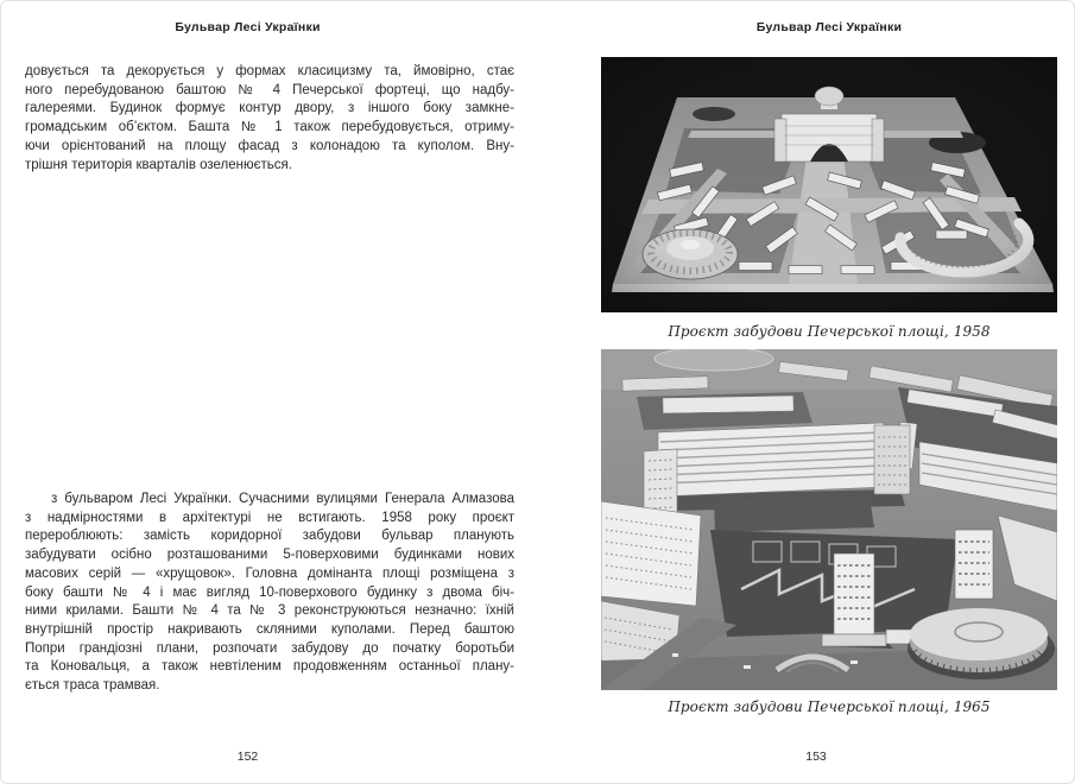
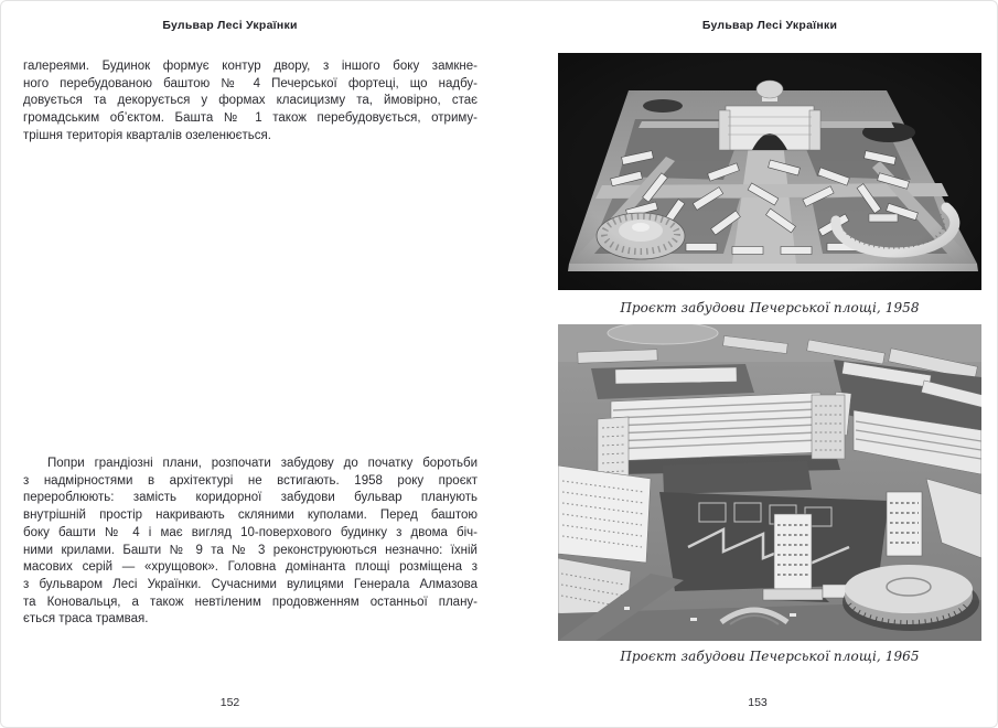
  Бульвар Лесі Українки
- довується та декорується у формах класицизму та, ймовірно, стає
+ галереями. Будинок формує контур двору, з іншого боку замкне-
  ного перебудованою баштою № 4 Печерської фортеці, що надбу-
- галереями. Будинок формує контур двору, з іншого боку замкне-
+ довується та декорується у формах класицизму та, ймовірно, стає
  громадським об’єктом. Башта № 1 також перебудовується, отриму-
- ючи орієнтований на площу фасад з колонадою та куполом. Вну-
  трішня територія кварталів озеленюється.
- з бульваром Лесі Українки. Сучасними вулицями Генерала Алмазова
+ Попри грандіозні плани, розпочати забудову до початку боротьби
  з надмірностями в архітектурі не встигають. 1958 року проєкт
  перероблюють: замість коридорної забудови бульвар планують
- забудувати осібно розташованими 5-поверховими будинками нових
- масових серій — «хрущовок». Головна домінанта площі розміщена з
+ внутрішній простір накривають скляними куполами. Перед баштою
  боку башти № 4 і має вигляд 10-поверхового будинку з двома біч-
- ними крилами. Башти № 4 та № 3 реконструюються незначно: їхній
+ ними крилами. Башти № 9 та № 3 реконструюються незначно: їхній
- внутрішній простір накривають скляними куполами. Перед баштою
+ масових серій — «хрущовок». Головна домінанта площі розміщена з
- Попри грандіозні плани, розпочати забудову до початку боротьби
+ з бульваром Лесі Українки. Сучасними вулицями Генерала Алмазова
  та Коновальця, а також невтіленим продовженням останньої плану-
  ється траса трамвая.
  152
  Бульвар Лесі Українки
  Проєкт забудови Печерської площі, 1958
  Проєкт забудови Печерської площі, 1965
  153
